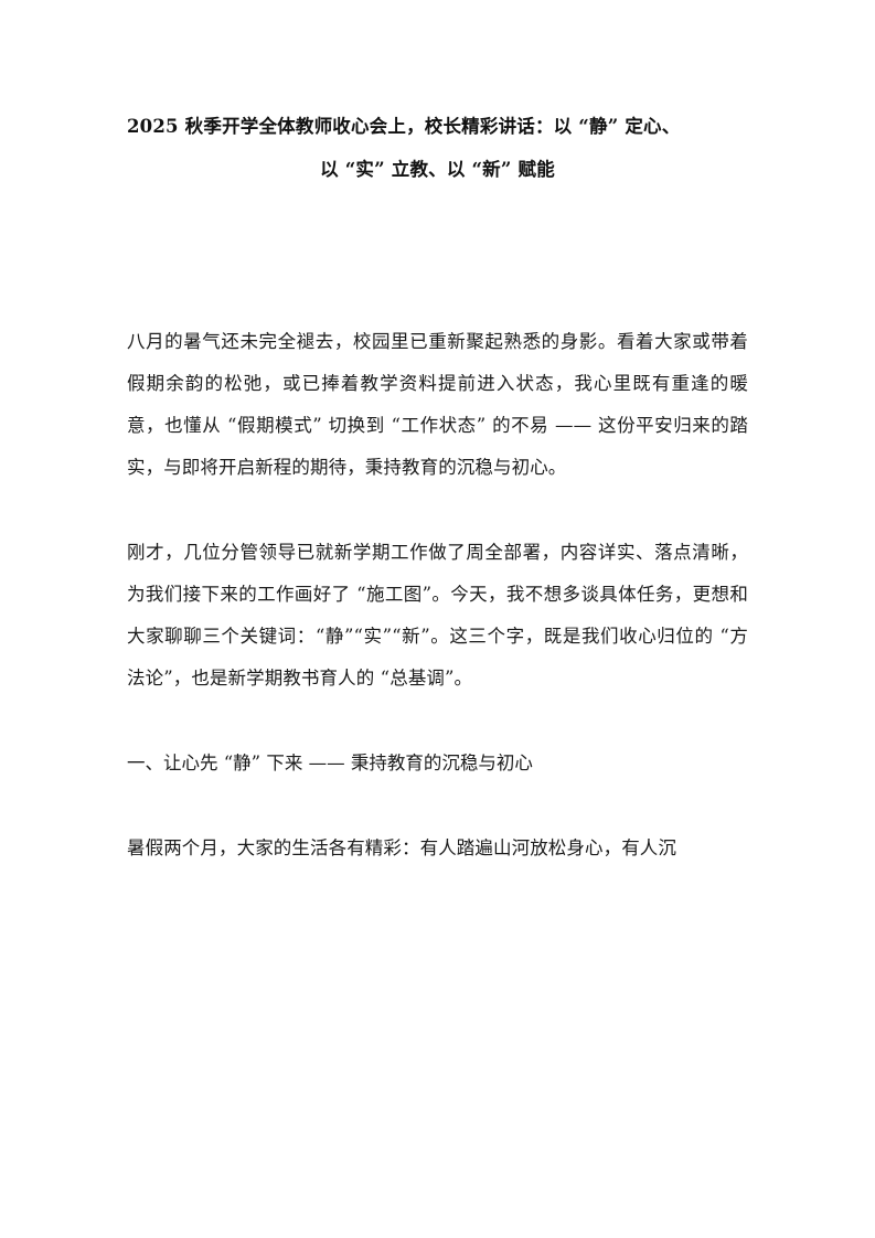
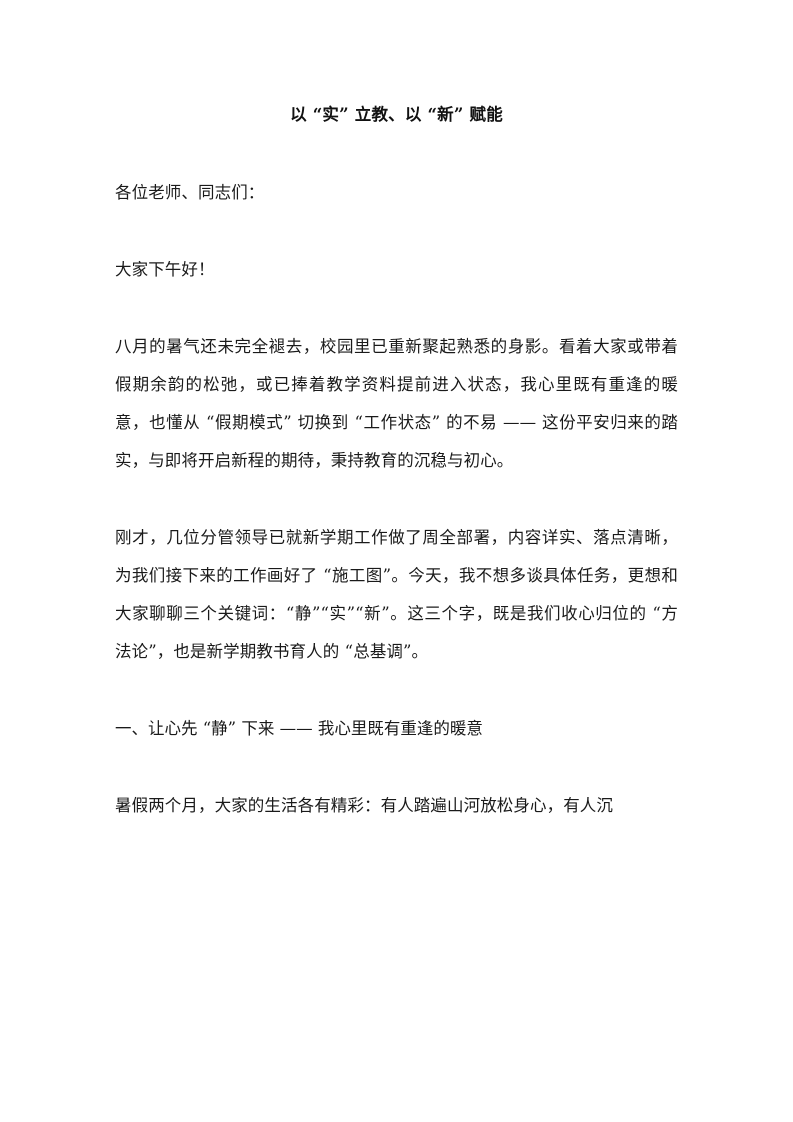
- 2025 秋季开学全体教师收心会上，校长精彩讲话：以 “静” 定心、
  以 “实” 立教、以 “新” 赋能
+ 各位老师、同志们：
+ 大家下午好！
  八月的暑气还未完全褪去，校园里已重新聚起熟悉的身影。看着大家或带着假期余韵的松弛，或已捧着教学资料提前进入状态，我心里既有重逢的暖意，也懂从 “假期模式” 切换到 “工作状态” 的不易 —— 这份平安归来的踏实，与即将开启新程的期待，秉持教育的沉稳与初心。
  刚才，几位分管领导已就新学期工作做了周全部署，内容详实、落点清晰，为我们接下来的工作画好了 “施工图”。今天，我不想多谈具体任务，更想和大家聊聊三个关键词：“静”“实”“新”。这三个字，既是我们收心归位的 “方法论”，也是新学期教书育人的 “总基调”。
- 一、让心先 “静” 下来 —— 秉持教育的沉稳与初心
+ 一、让心先 “静” 下来 —— 我心里既有重逢的暖意
  暑假两个月，大家的生活各有精彩：有人踏遍山河放松身心，有人沉
